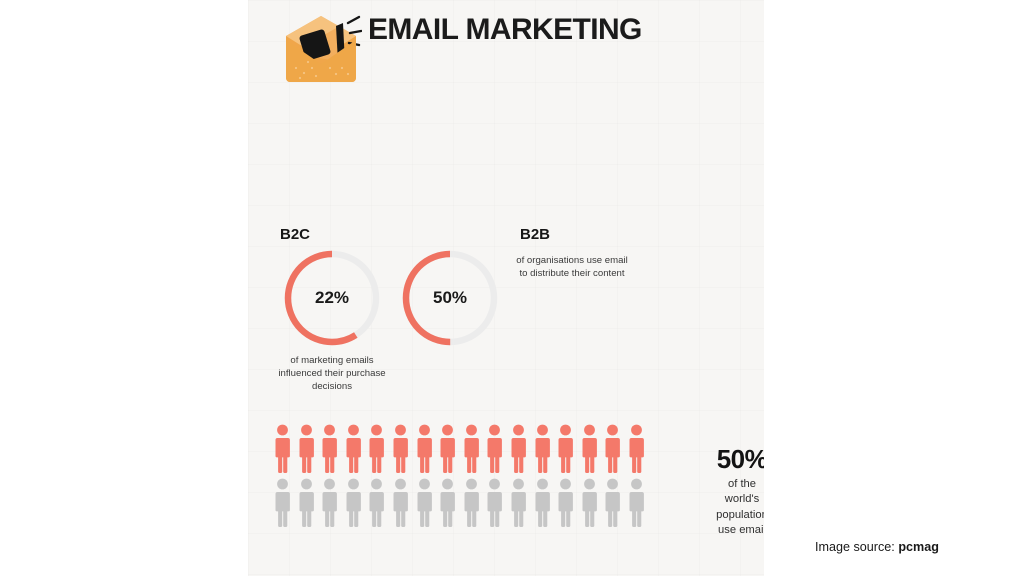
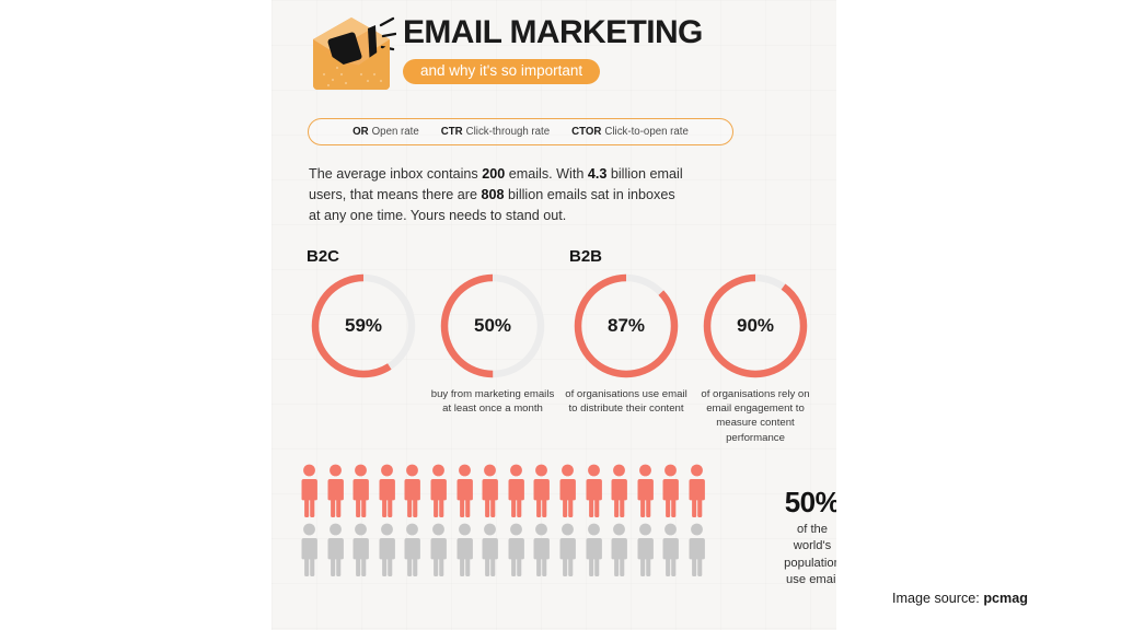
  EMAIL MARKETING
+ and why it's so important
+ OR Open rate
+ CTR Click-through rate
+ CTOR Click-to-open rate
+ The average inbox contains 200 emails. With 4.3 billion email users, that means there are 808 billion emails sat in inboxes at any one time. Yours needs to stand out.
  B2C
  B2B
- 22%
+ 59%
- of marketing emails influenced their purchase decisions
  50%
+ buy from marketing emails at least once a month
+ 87%
  of organisations use email to distribute their content
+ 90%
+ of organisations rely on email engagement to measure content performance
  50%
  of the
  world's
  populatio
  use emai
  Image source: pcmag
